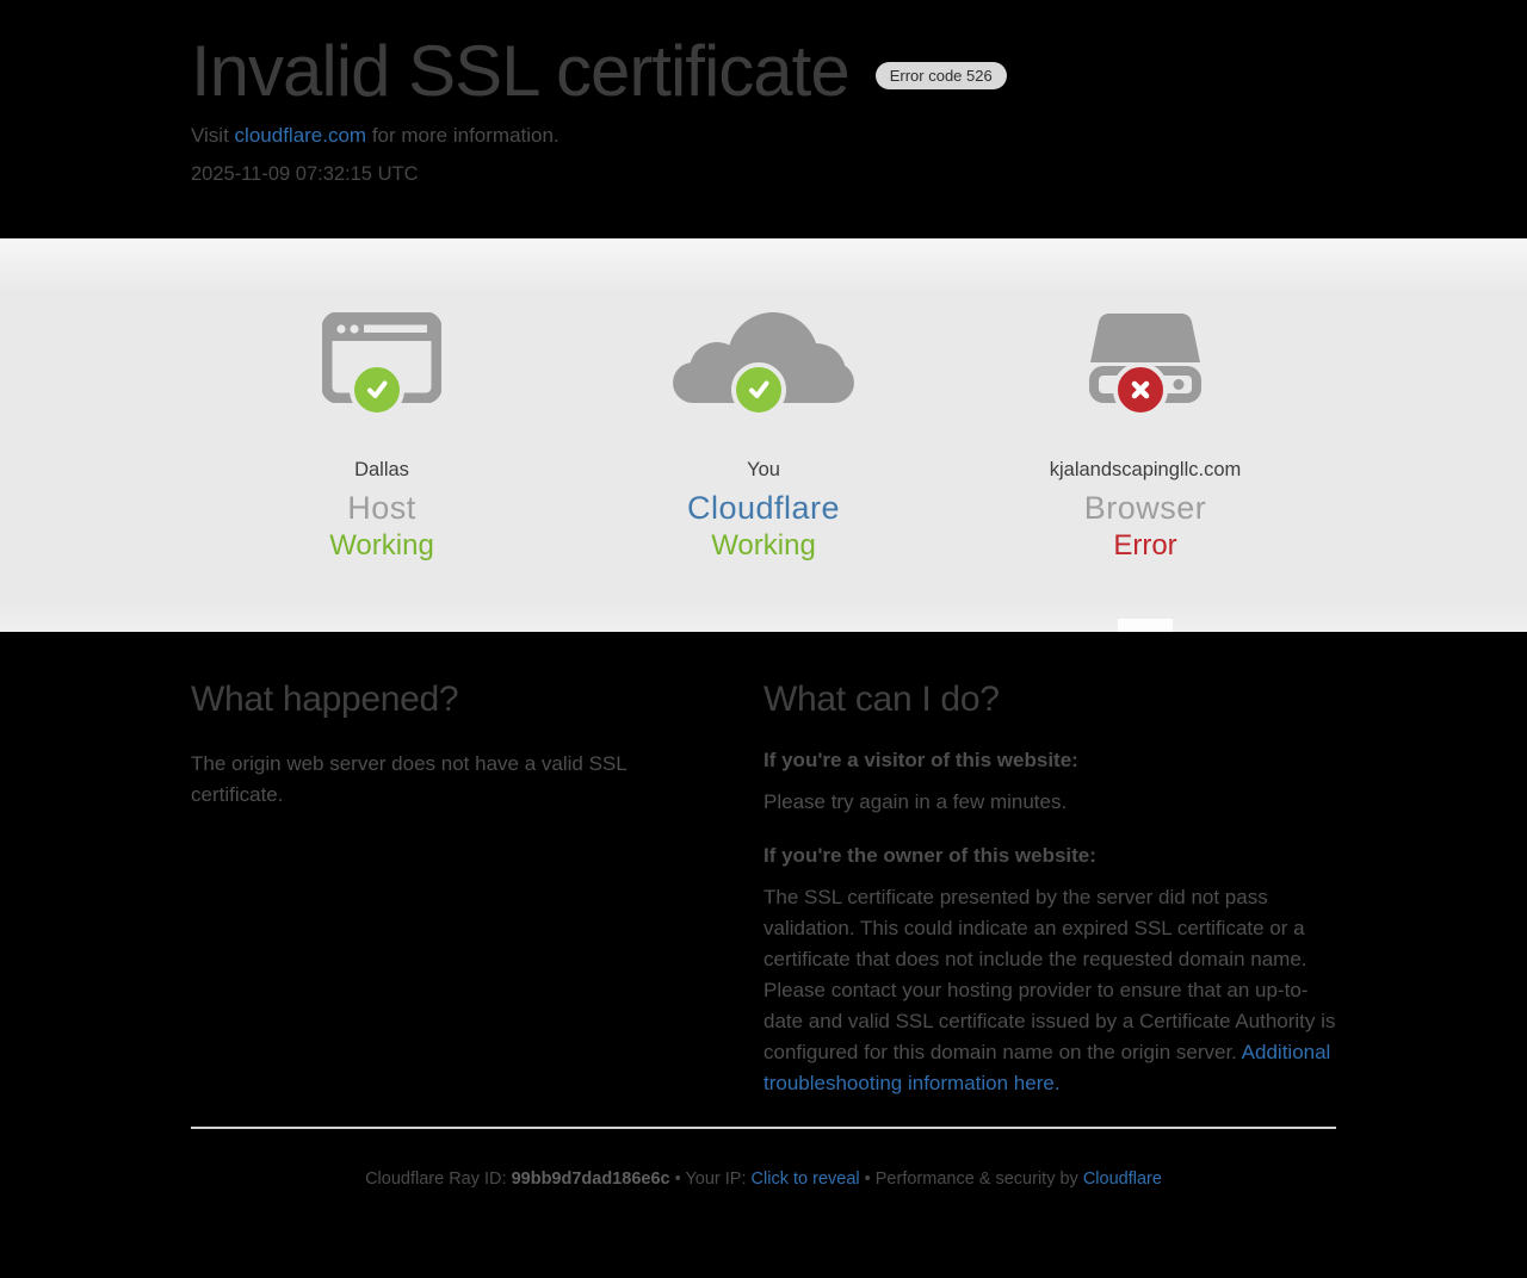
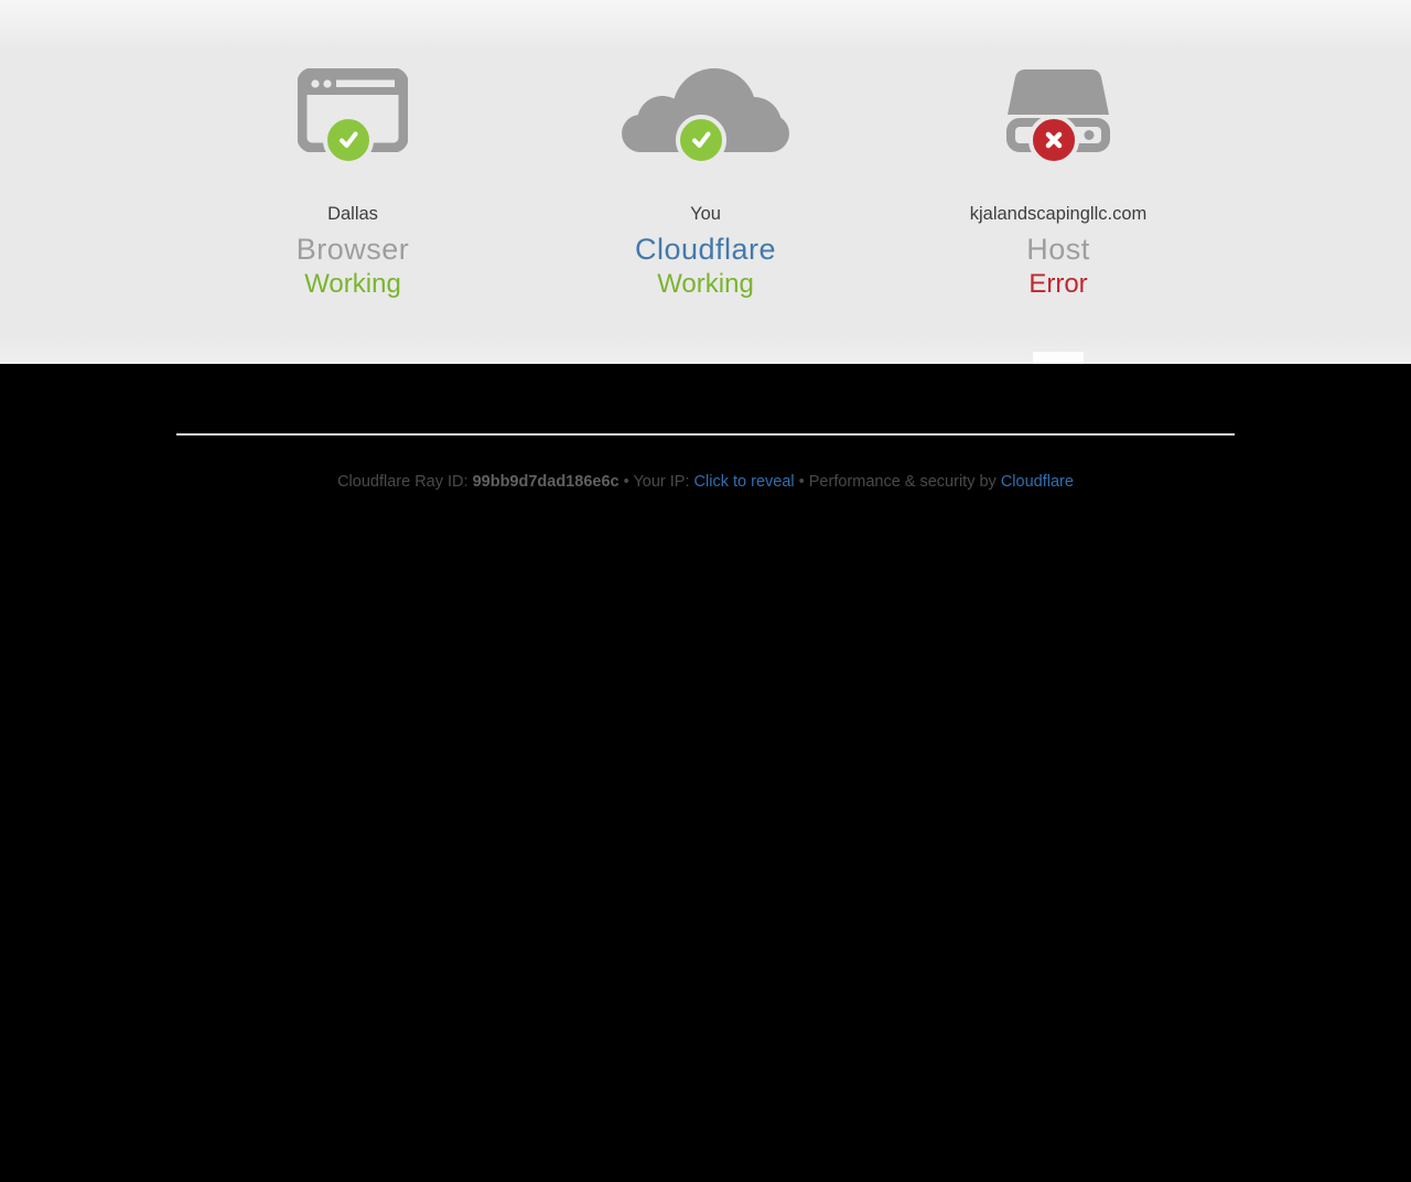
- Invalid SSL certificate
- Error code 526
- Visit cloudflare.com for more information.
- 2025-11-09 07:32:15 UTC
  Dallas
- Host
+ Browser
  Working
  You
  Cloudflare
  Working
  kjalandscapingllc.com
- Browser
+ Host
  Error
- What happened?
- The origin web server does not have a valid SSL certificate.
- What can I do?
- If you're a visitor of this website:
- Please try again in a few minutes.
- If you're the owner of this website:
- The SSL certificate presented by the server did not pass validation. This could indicate an expired SSL certificate or a certificate that does not include the requested domain name. Please contact your hosting provider to ensure that an up-to-date and valid SSL certificate issued by a Certificate Authority is configured for this domain name on the origin server. Additional troubleshooting information here.
  Cloudflare Ray ID: 99bb9d7dad186e6c • Your IP: Click to reveal • Performance & security by Cloudflare
